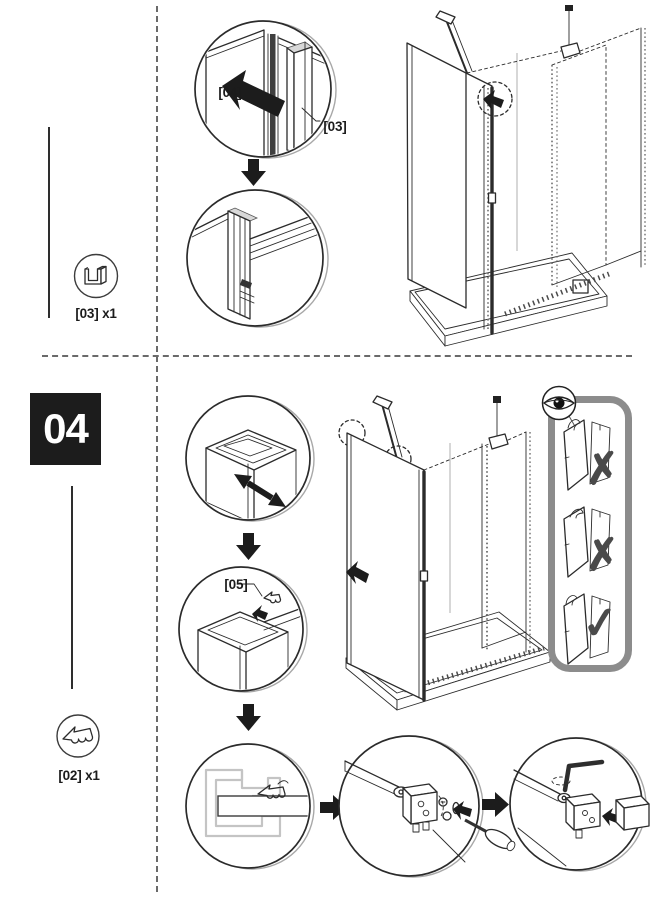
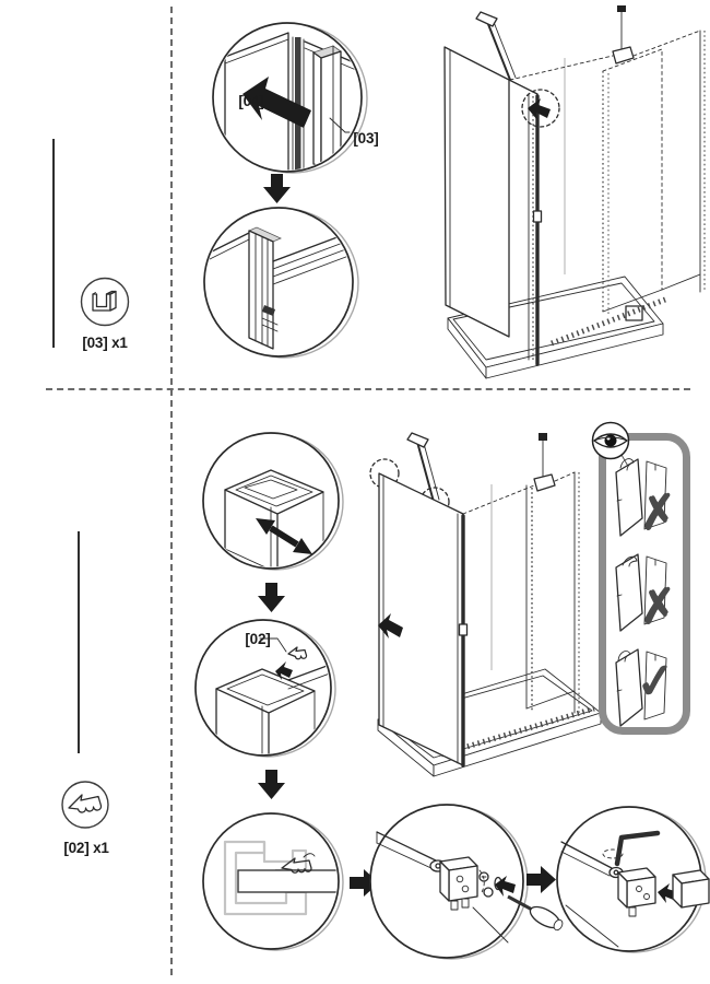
  [03] x1
  [04]
  [03]
- 04
  [02] x1
- [05]
+ [02]
